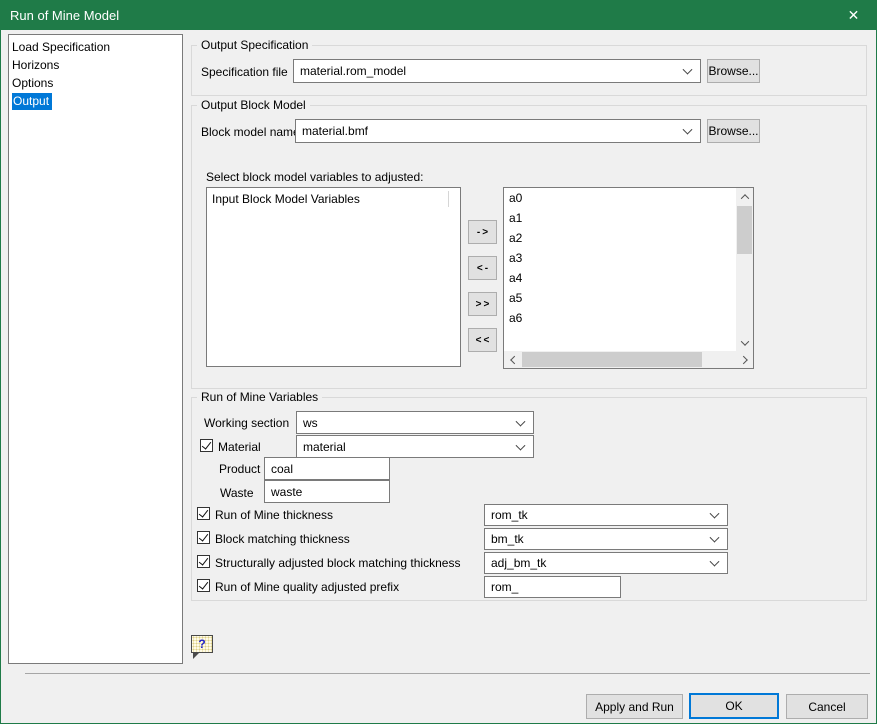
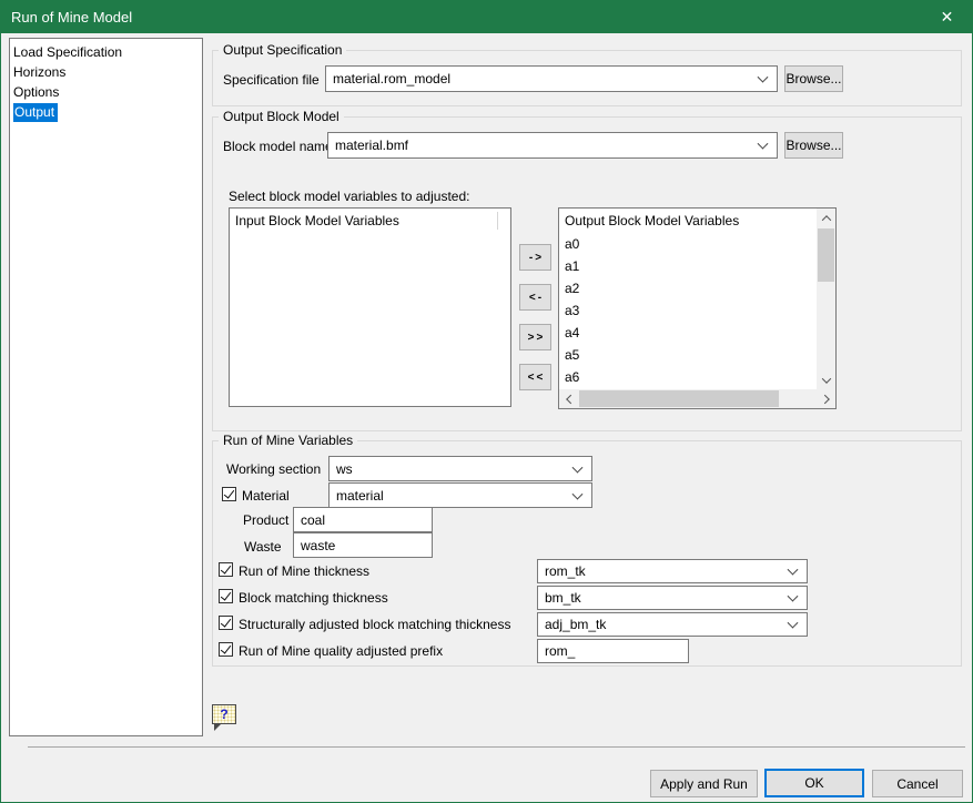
  Run of Mine Model
  ✕
  Load Specification
  Horizons
  Options
  Output
  Output Specification
  Specification file
  material.rom_model
  Browse...
  Output Block Model
  Block model nam
  material.bmf
  Browse...
  Select block model variables to adjusted:
  Input Block Model Variables
  ->
  <-
  >>
  <<
+ Output Block Model Variables
  a0
  a1
  a2
  a3
  a4
  a5
  a6
  Run of Mine Variables
  Working section
  ws
  Material
  material
  Product
  coal
  Waste
  waste
  Run of Mine thickness
  rom_tk
  Block matching thickness
  bm_tk
  Structurally adjusted block matching thickness
  adj_bm_tk
  Run of Mine quality adjusted prefix
  rom_
  ?
  Apply and Run
  OK
  Cancel
